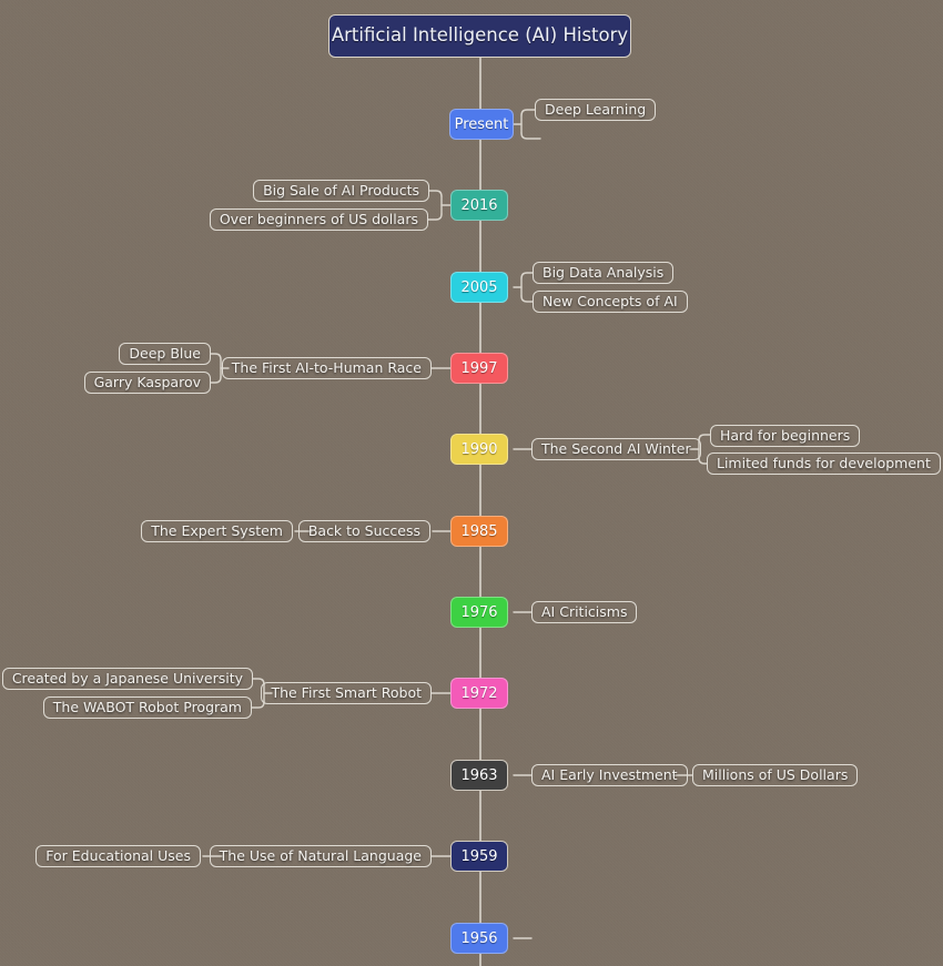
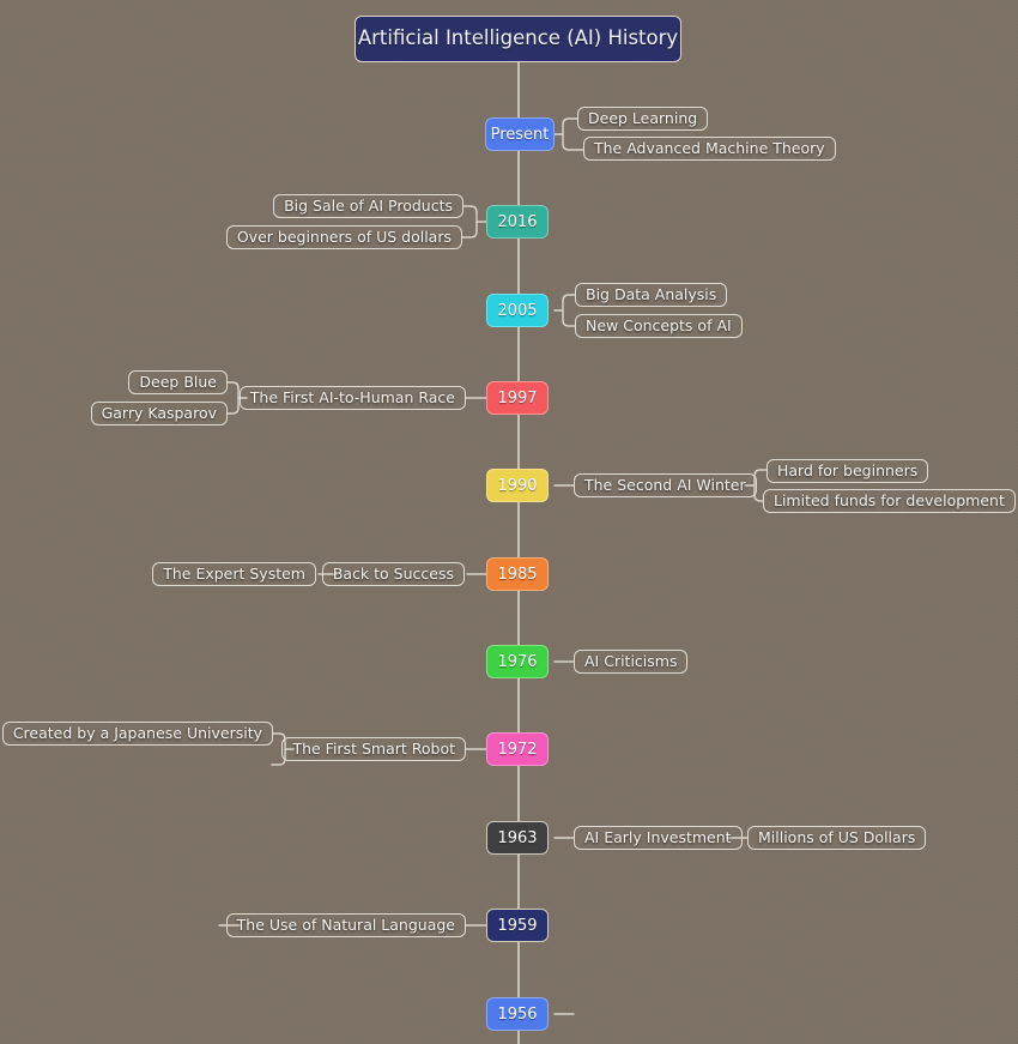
  Artificial Intelligence (AI) History
  Present
  Deep Learning
+ The Advanced Machine Theory
  2016
  Big Sale of AI Products
  Over beginners of US dollars
  2005
  Big Data Analysis
  New Concepts of AI
  1997
  The First AI-to-Human Race
  Deep Blue
  Garry Kasparov
  1990
  The Second AI Winter
  Hard for beginners
  Limited funds for development
  1985
  Back to Success
  The Expert System
  1976
  AI Criticisms
  1972
  The First Smart Robot
  Created by a Japanese University
- The WABOT Robot Program
  1963
  AI Early Investment
  Millions of US Dollars
  1959
  The Use of Natural Language
- For Educational Uses
  1956
